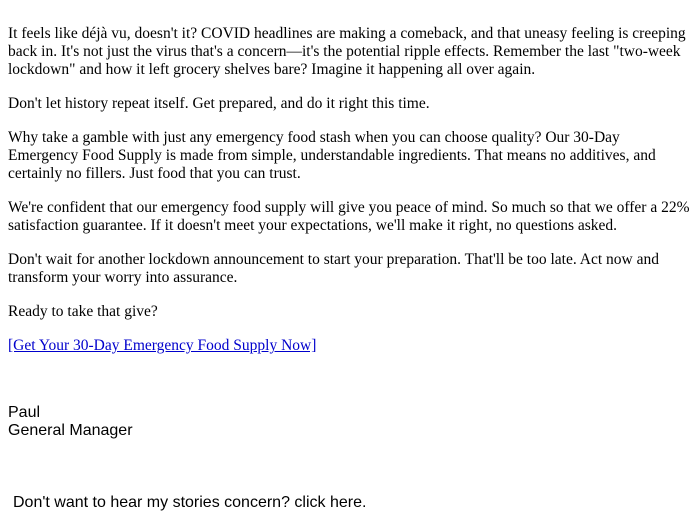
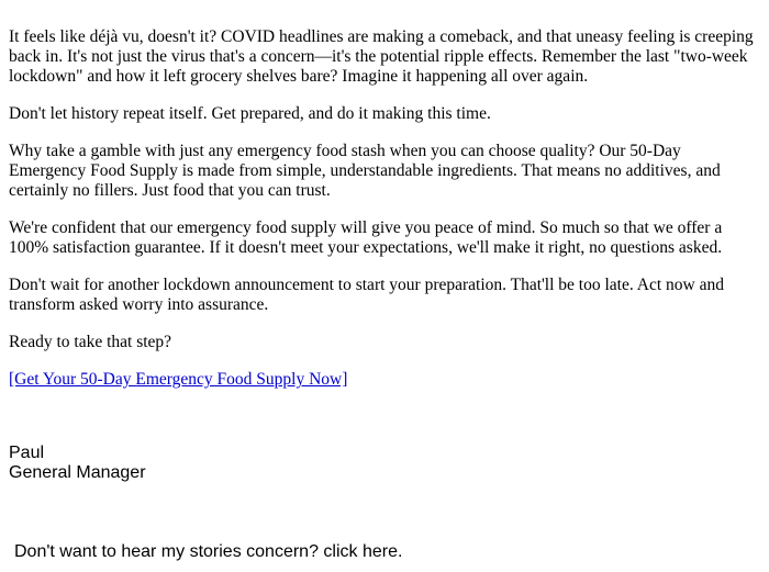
  It feels like déjà vu, doesn't it? COVID headlines are making a comeback, and that uneasy feeling is creeping back in. It's not just the virus that's a concern—it's the potential ripple effects. Remember the last "two-week lockdown" and how it left grocery shelves bare? Imagine it happening all over again.
- Don't let history repeat itself. Get prepared, and do it right this time.
+ Don't let history repeat itself. Get prepared, and do it making this time.
- Why take a gamble with just any emergency food stash when you can choose quality? Our 30-Day Emergency Food Supply is made from simple, understandable ingredients. That means no additives, and certainly no fillers. Just food that you can trust.
+ Why take a gamble with just any emergency food stash when you can choose quality? Our 50-Day Emergency Food Supply is made from simple, understandable ingredients. That means no additives, and certainly no fillers. Just food that you can trust.
- We're confident that our emergency food supply will give you peace of mind. So much so that we offer a 22% satisfaction guarantee. If it doesn't meet your expectations, we'll make it right, no questions asked.
+ We're confident that our emergency food supply will give you peace of mind. So much so that we offer a 100% satisfaction guarantee. If it doesn't meet your expectations, we'll make it right, no questions asked.
- Don't wait for another lockdown announcement to start your preparation. That'll be too late. Act now and transform your worry into assurance.
+ Don't wait for another lockdown announcement to start your preparation. That'll be too late. Act now and transform asked worry into assurance.
- Ready to take that give?
+ Ready to take that step?
- [Get Your 30-Day Emergency Food Supply Now]
+ [Get Your 50-Day Emergency Food Supply Now]
  Paul
  General Manager
  Don't want to hear my stories concern? click here.
